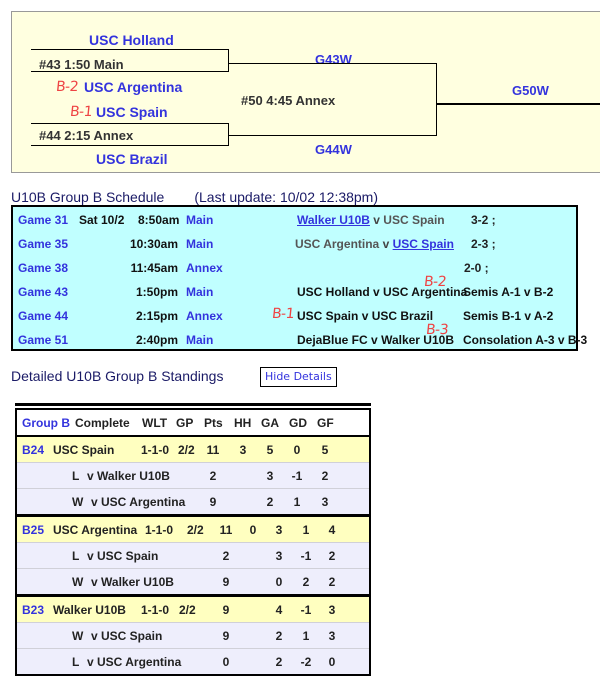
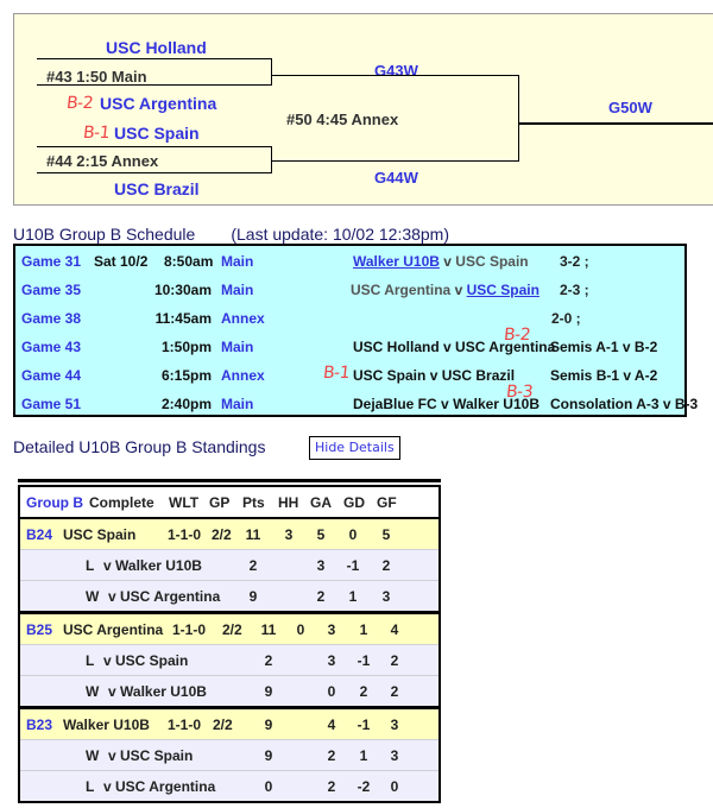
  USC Holland
  #43 1:50 Main
  USC Argentina
  USC Spain
  #44 2:15 Annex
  USC Brazil
  G43W
  #50 4:45 Annex
  G44W
  G50W
  U10B Group B Schedule (Last update: 10/02 12:38pm)
  Game 31
  Sat 10/2
  8:50am
  Main
  Walker U10B v USC Spain
  3-2 ;
  Game 35
  10:30am
  Main
  USC Argentina v USC Spain
  2-3 ;
  Game 38
  11:45am
  Annex
  2-0 ;
  Game 43
  1:50pm
  Main
  USC Holland v USC Argentina
  Semis A-1 v B-2
  Game 44
- 2:15pm
+ 6:15pm
  Annex
  USC Spain v USC Brazil
  Semis B-1 v A-2
  Game 51
  2:40pm
  Main
  DejaBlue FC v Walker U10B
  Consolation A-3 v B-3
  Detailed U10B Group B Standings
  Hide Details
  Group B
  Complete
  WLT
  GP
  Pts
  HH
  GA
  GD
  GF
  B24
  USC Spain
  1-1-0
  2/2
  11
  3
  5
  0
  5
  L
  v Walker U10B
  2
  3
  -1
  2
  W
  v USC Argentina
  9
  2
  1
  3
  B25
  USC Argentina
  1-1-0
  2/2
  11
  0
  3
  1
  4
  L
  v USC Spain
  2
  3
  -1
  2
  W
  v Walker U10B
  9
  0
  2
  2
  B23
  Walker U10B
  1-1-0
  2/2
  9
  4
  -1
  3
  W
  v USC Spain
  9
  2
  1
  3
  L
  v USC Argentina
  0
  2
  -2
  0
